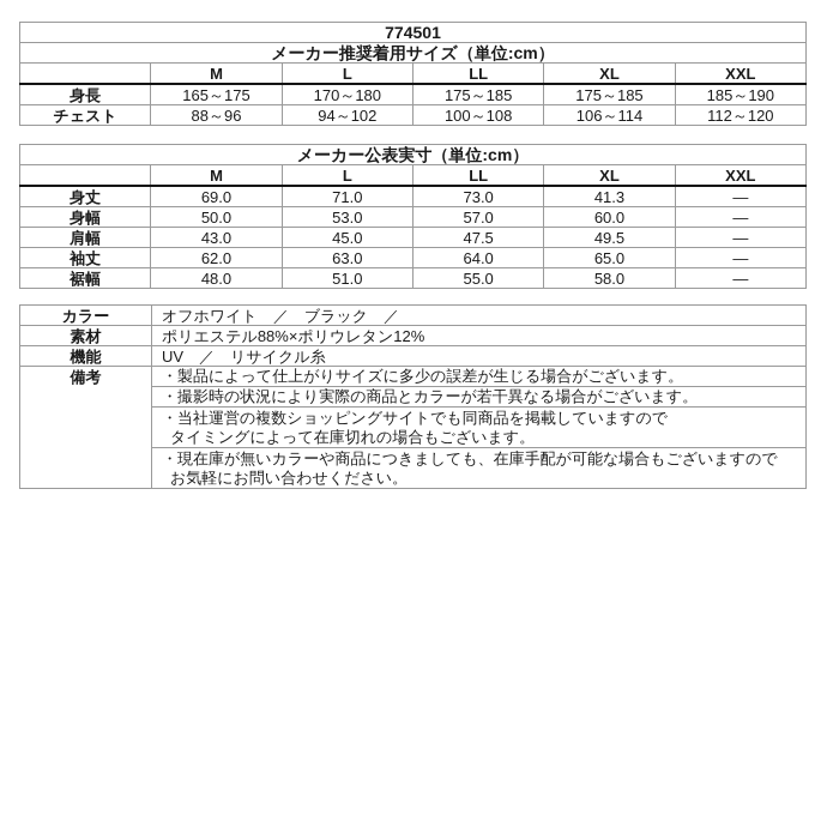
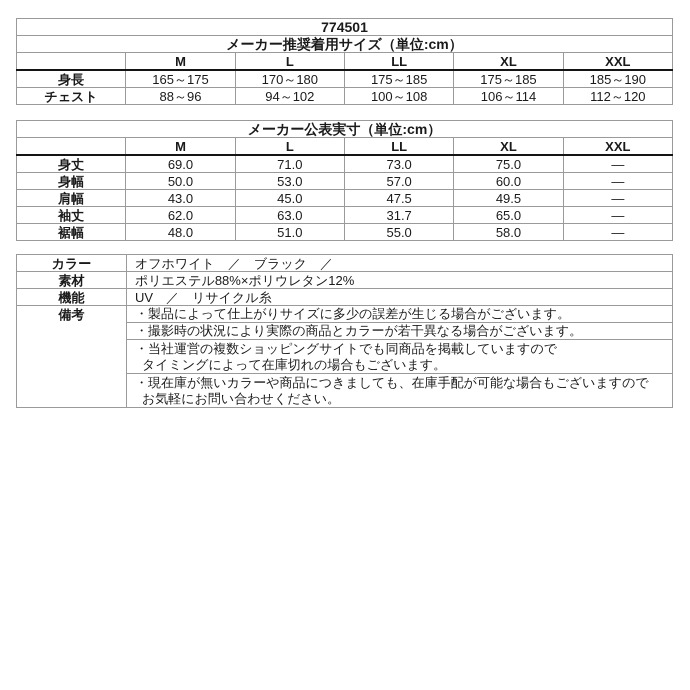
  774501
  メーカー推奨着用サイズ（単位:cm）
  	M	L	LL	XL	XXL
  身長	165～175	170～180	175～185	175～185	185～190
  チェスト	88～96	94～102	100～108	106～114	112～120
  メーカー公表実寸（単位:cm）
  	M	L	LL	XL	XXL
- 身丈	69.0	71.0	73.0	41.3	―
+ 身丈	69.0	71.0	73.0	75.0	―
  身幅	50.0	53.0	57.0	60.0	―
  肩幅	43.0	45.0	47.5	49.5	―
- 袖丈	62.0	63.0	64.0	65.0	―
+ 袖丈	62.0	63.0	31.7	65.0	―
  裾幅	48.0	51.0	55.0	58.0	―
  カラー	オフホワイト ／ ブラック ／
  素材	ポリエステル88%×ポリウレタン12%
  機能	UV ／ リサイクル糸
  備考	・製品によって仕上がりサイズに多少の誤差が生じる場合がございます。
  ・撮影時の状況により実際の商品とカラーが若干異なる場合がございます。
  ・当社運営の複数ショッピングサイトでも同商品を掲載していますので タイミングによって在庫切れの場合もございます。
  ・現在庫が無いカラーや商品につきましても、在庫手配が可能な場合もございますので お気軽にお問い合わせください。
